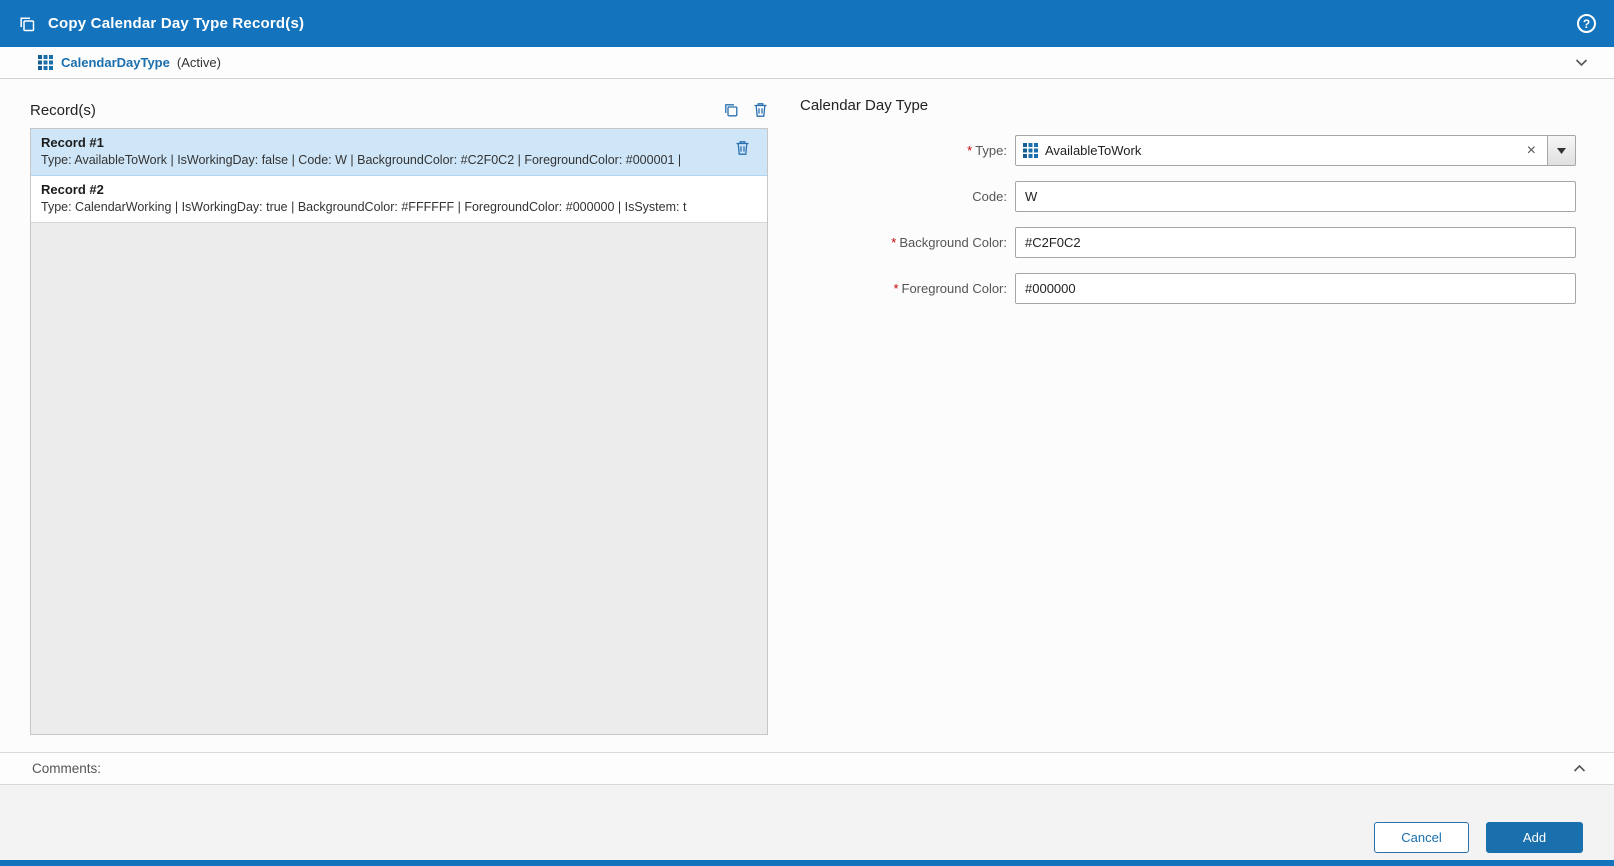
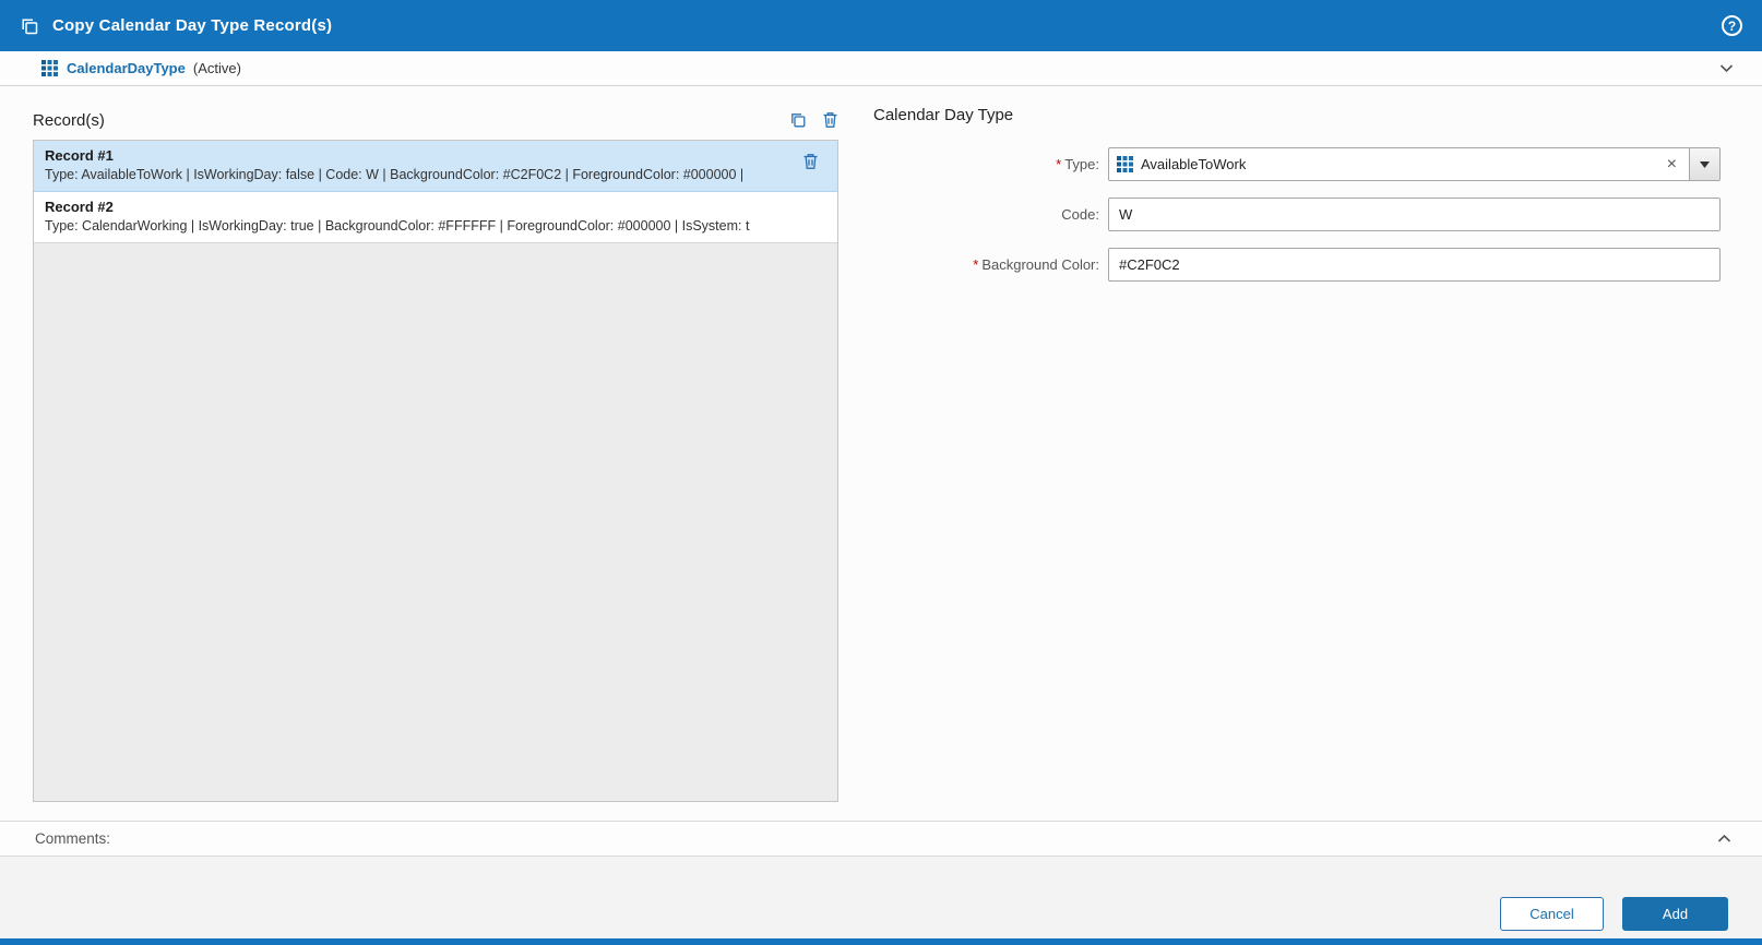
  Copy Calendar Day Type Record(s)
  ?
  CalendarDayType
  (Active)
  Record(s)
  Record #1
- Type: AvailableToWork | IsWorkingDay: false | Code: W | BackgroundColor: #C2F0C2 | ForegroundColor: #000001 |
+ Type: AvailableToWork | IsWorkingDay: false | Code: W | BackgroundColor: #C2F0C2 | ForegroundColor: #000000 |
  Record #2
  Type: CalendarWorking | IsWorkingDay: true | BackgroundColor: #FFFFFF | ForegroundColor: #000000 | IsSystem: t
  Calendar Day Type
  * Type:
  AvailableToWork
  ×
  Code:
  W
  * Background Color:
  #C2F0C2
- * Foreground Color:
- #000000
  Comments:
  Cancel
  Add
